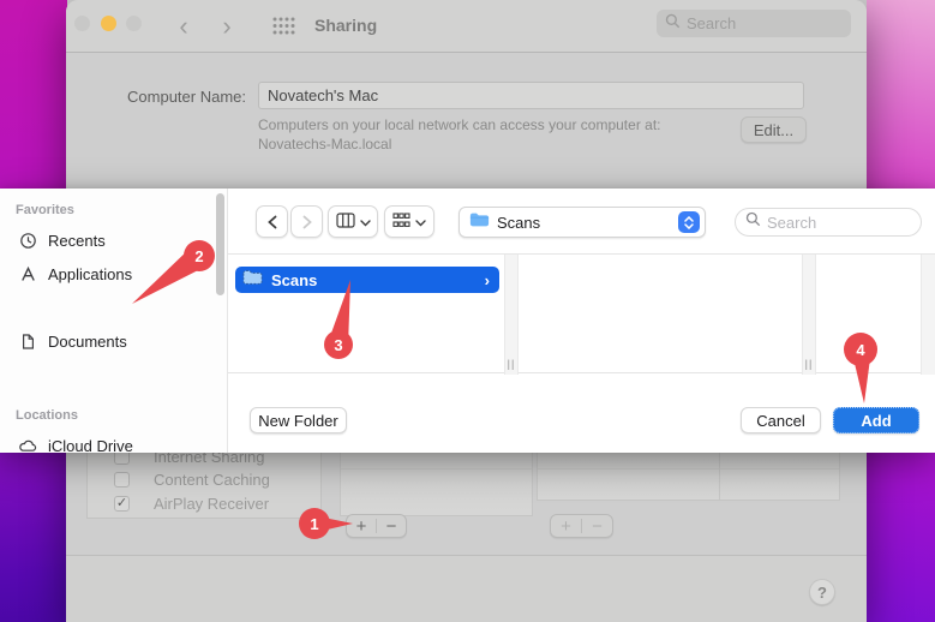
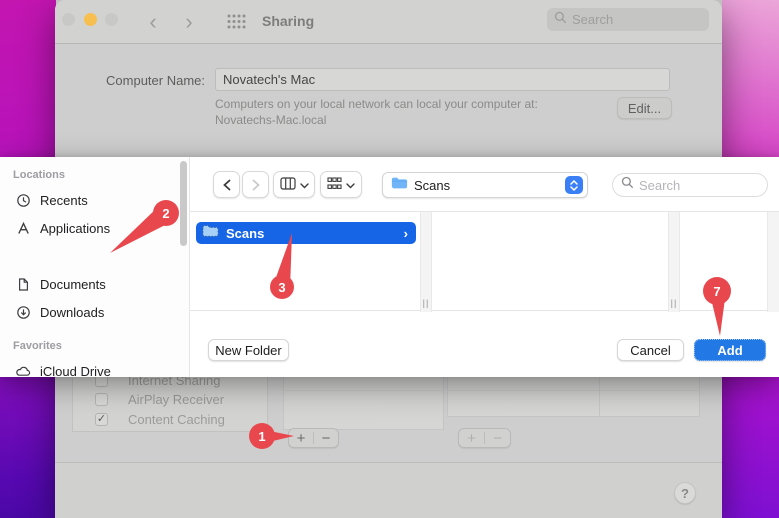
  ‹
  ›
  Sharing
  Search
  Computer Name:
  Novatech's Mac
- Computers on your local network can access your computer at:
+ Computers on your local network can local your computer at:
  Novatechs-Mac.local
  Edit...
  Internet Sharing
- Content Caching
+ AirPlay Receiver
  ✓
- AirPlay Receiver
+ Content Caching
  +
  −
  +
  ?
- Favorites
+ Locations
  Recents
  Applications
  Documents
+ Downloads
- Locations
+ Favorites
  iCloud Drive
  Scans
  Search
  Scans
  ›
  ||
  ||
  New Folder
  Cancel
  Add
  1
  2
  3
- 4
+ 7
